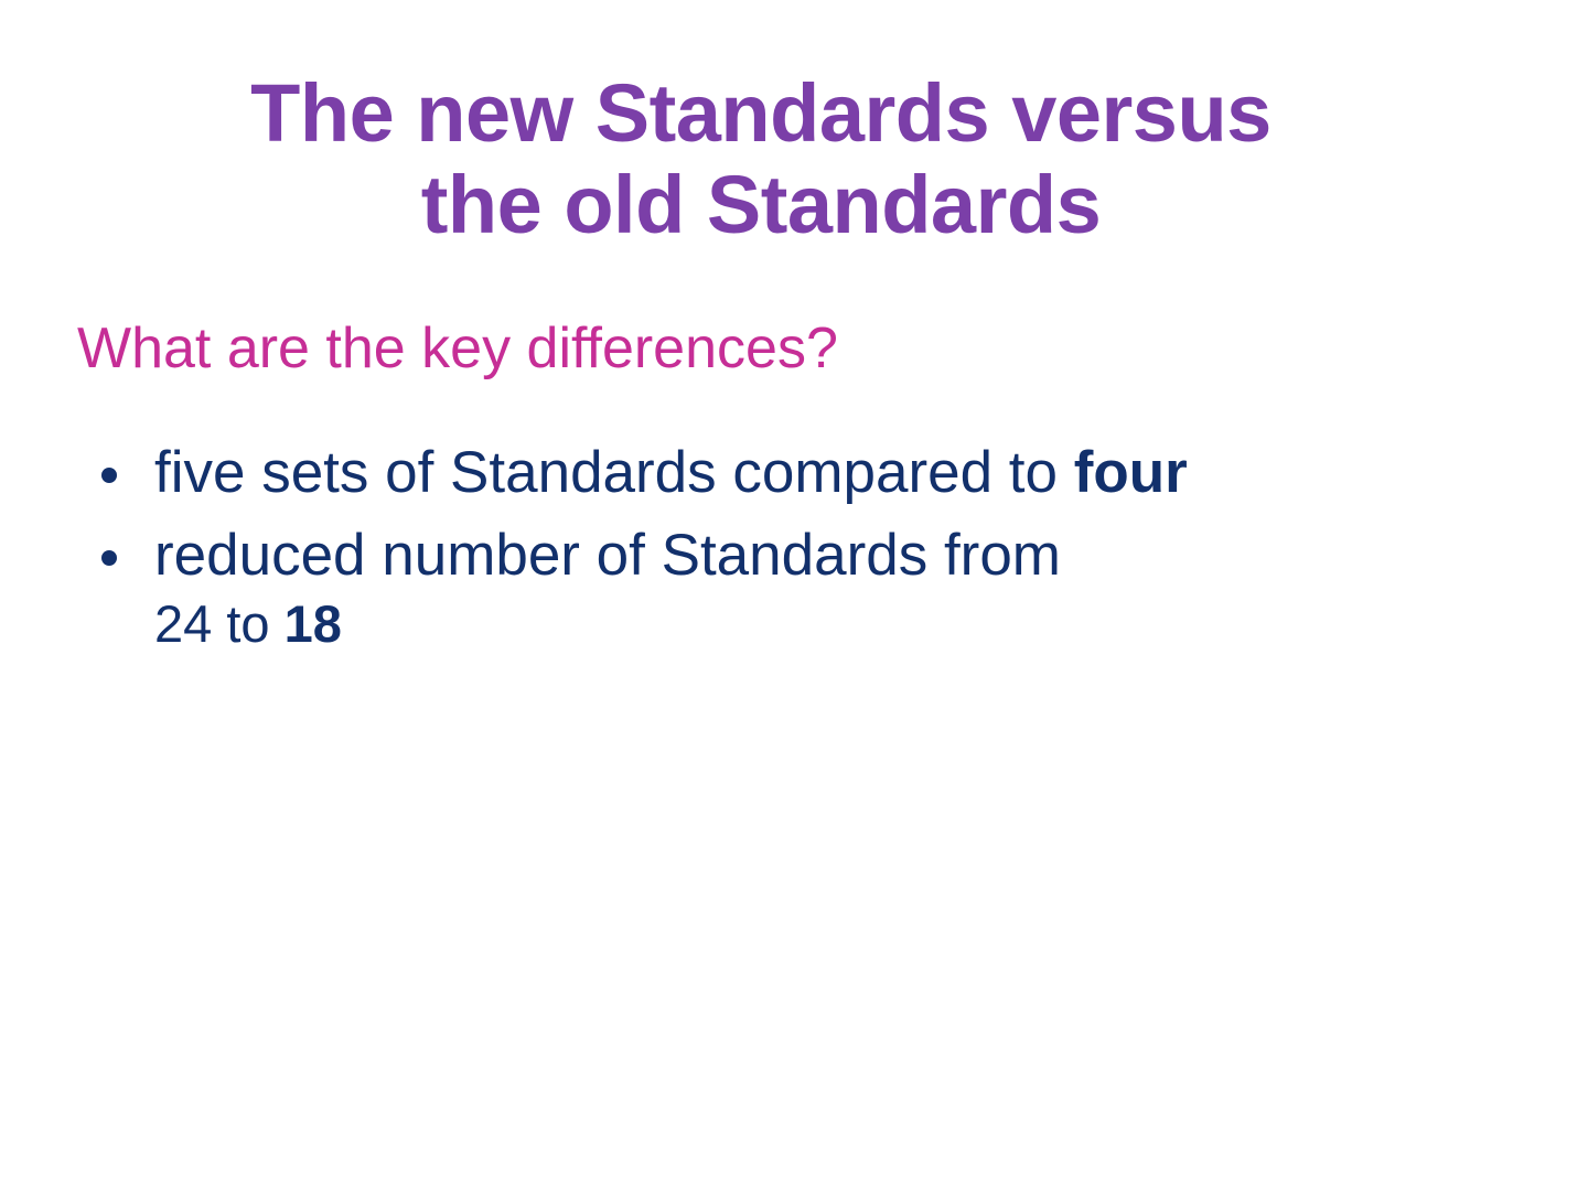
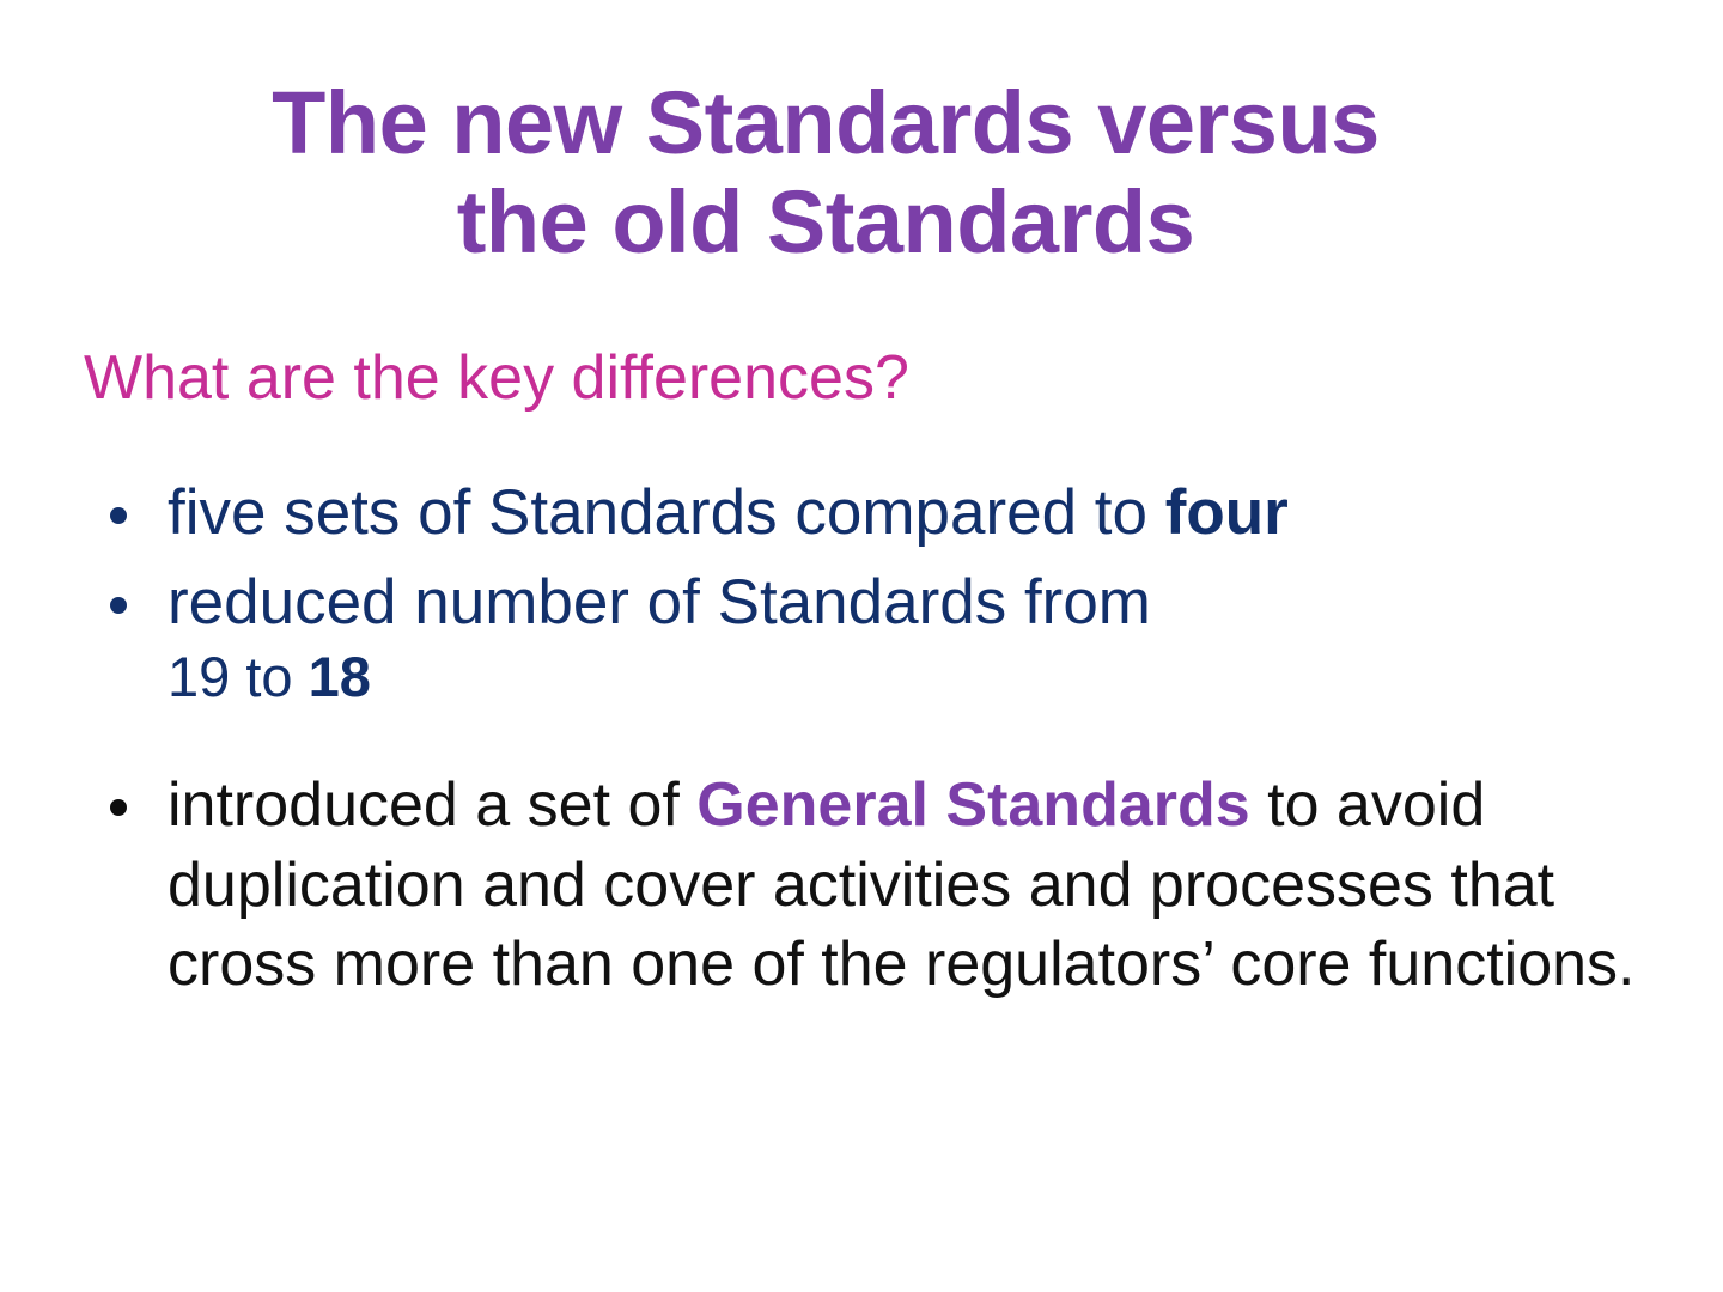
  The new Standards versus
  the old Standards
  What are the key differences?
  five sets of Standards compared to four
  reduced number of Standards from
- 24 to 18
+ 19 to 18
+ introduced a set of General Standards to avoid duplication and cover activities and processes that cross more than one of the regulators’ core functions.
